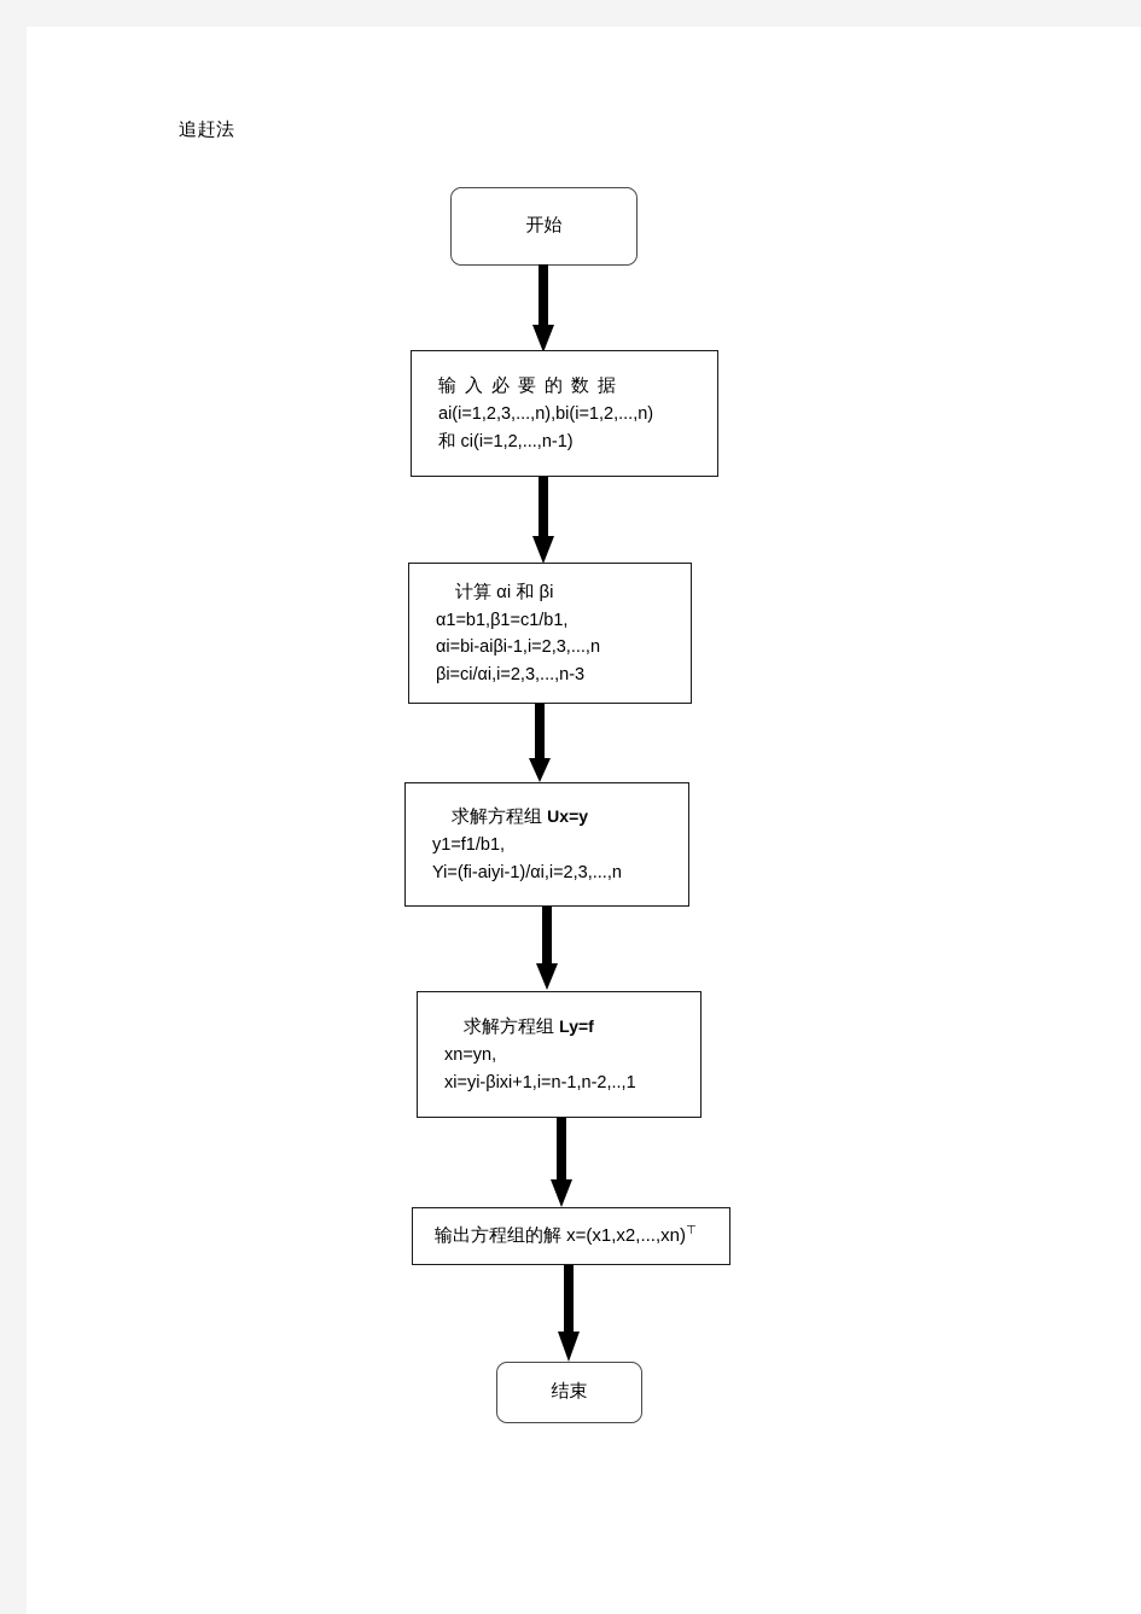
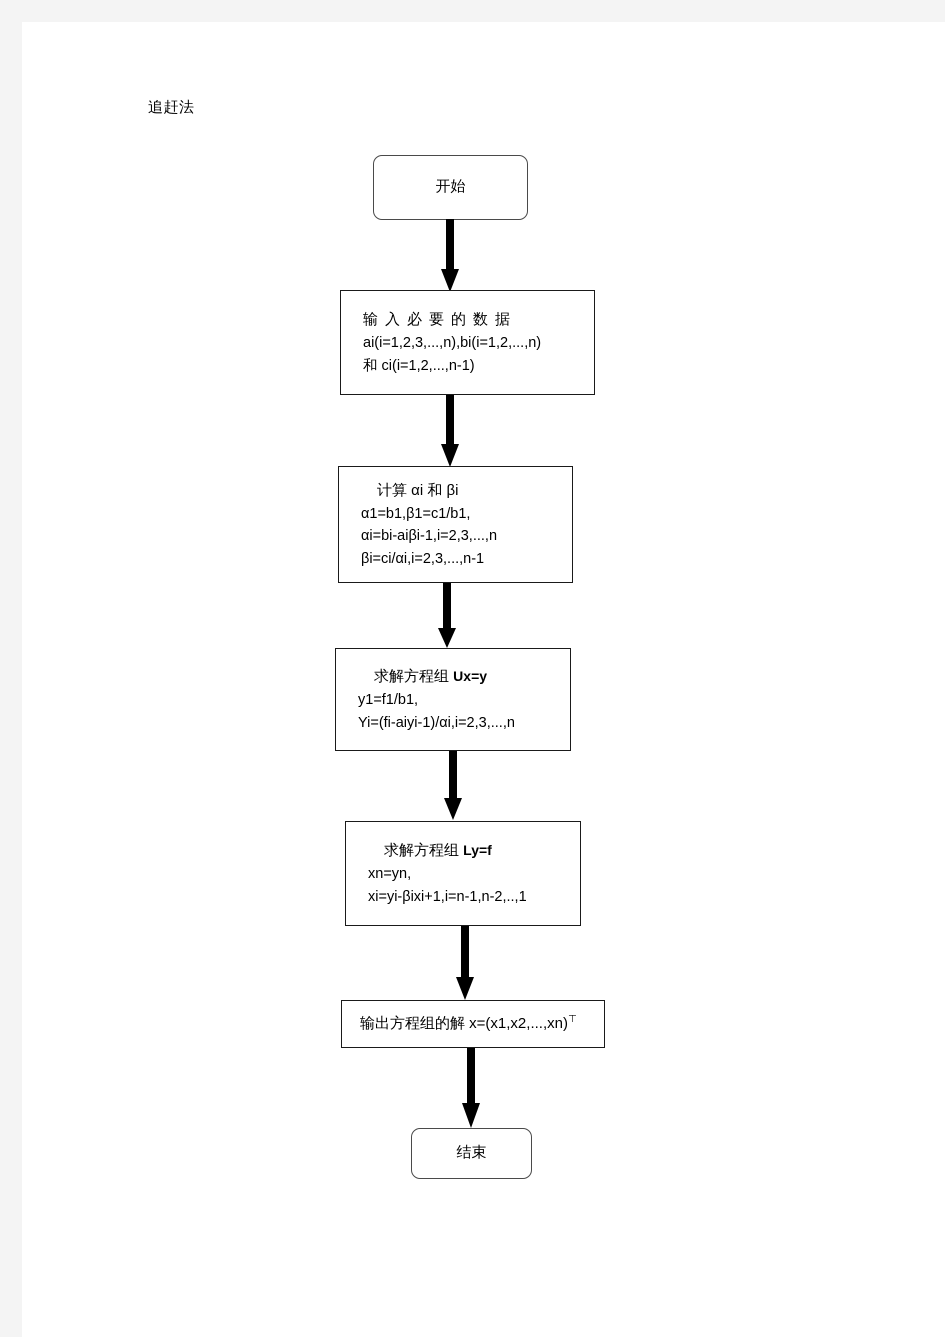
  追赶法
  开始
  输入必要的数据
  ai(i=1,2,3,...,n),bi(i=1,2,...,n)
  和 ci(i=1,2,...,n-1)
  计算 αi 和 βi
  α1=b1,β1=c1/b1,
  αi=bi-aiβi-1,i=2,3,...,n
- βi=ci/αi,i=2,3,...,n-3
+ βi=ci/αi,i=2,3,...,n-1
  求解方程组 Ux=y
  y1=f1/b1,
  Yi=(fi-aiyi-1)/αi,i=2,3,...,n
  求解方程组 Ly=f
  xn=yn,
  xi=yi-βixi+1,i=n-1,n-2,..,1
  输出方程组的解 x=(x1,x2,...,xn)⊤
  结束
